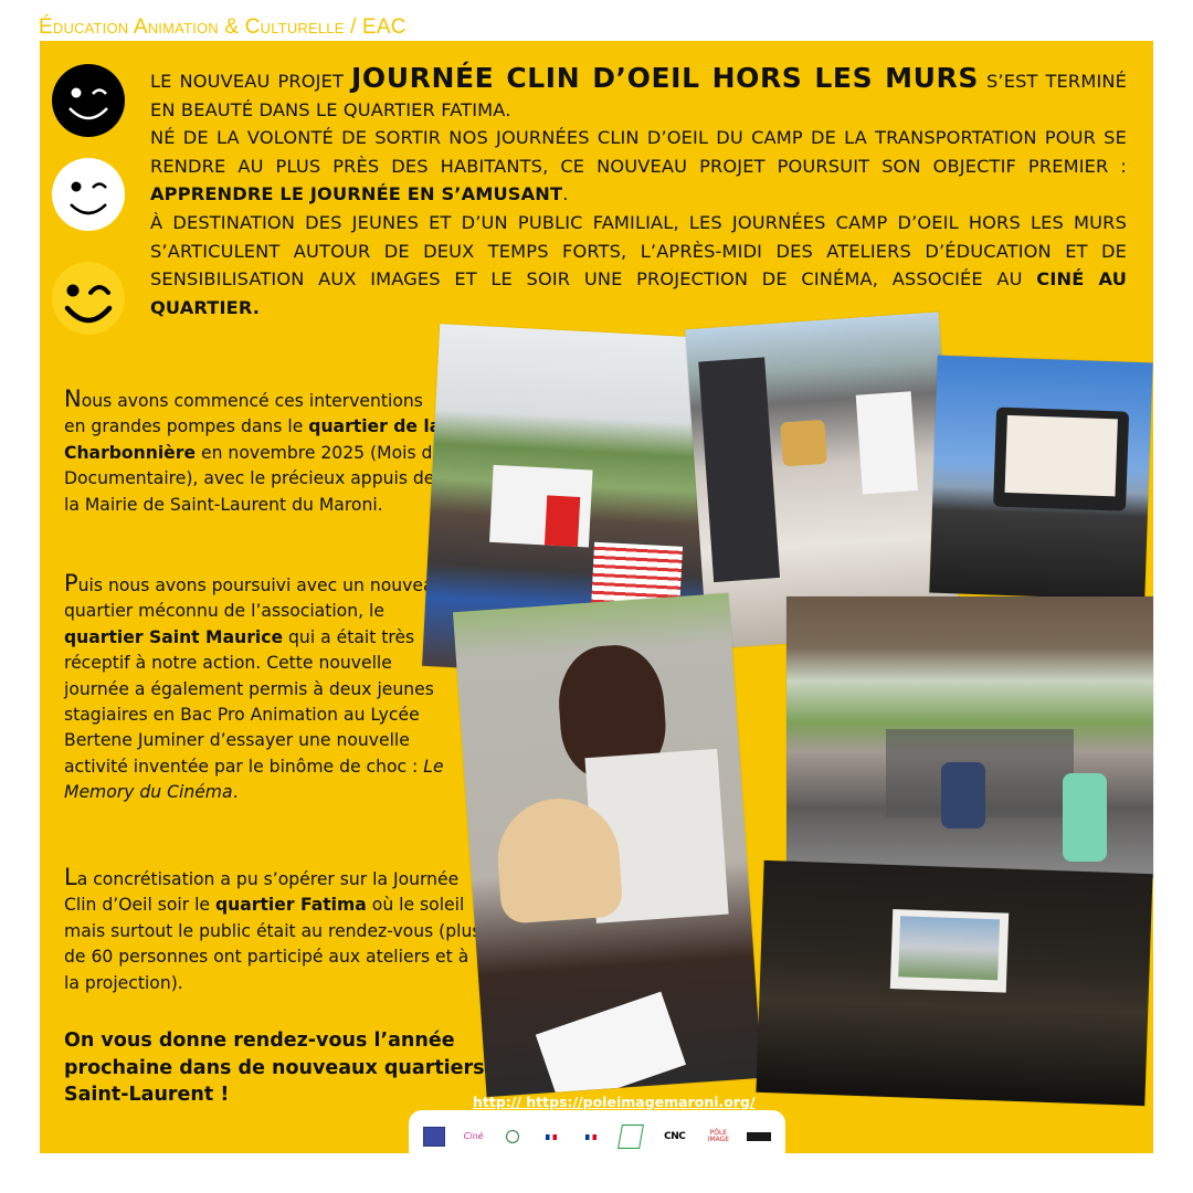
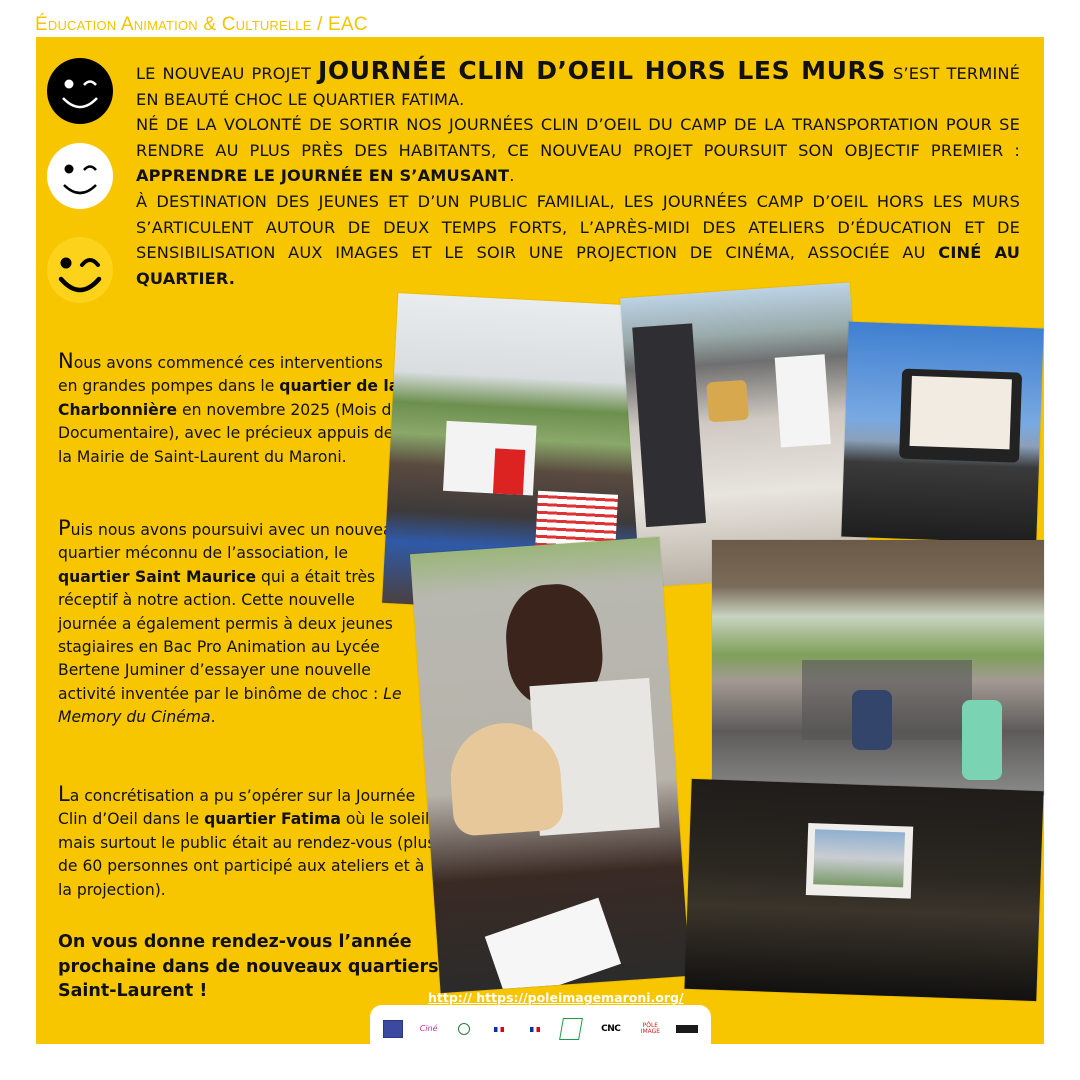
  Éducation Animation & Culturelle / EAC
- LE NOUVEAU PROJET JOURNÉE CLIN D’OEIL HORS LES MURS S’EST TERMINÉ EN BEAUTÉ DANS LE QUARTIER FATIMA.
+ LE NOUVEAU PROJET JOURNÉE CLIN D’OEIL HORS LES MURS S’EST TERMINÉ EN BEAUTÉ CHOC LE QUARTIER FATIMA.
  NÉ DE LA VOLONTÉ DE SORTIR NOS JOURNÉES CLIN D’OEIL DU CAMP DE LA TRANSPORTATION POUR SE RENDRE AU PLUS PRÈS DES HABITANTS, CE NOUVEAU PROJET POURSUIT SON OBJECTIF PREMIER : APPRENDRE LE JOURNÉE EN S’AMUSANT.
  À DESTINATION DES JEUNES ET D’UN PUBLIC FAMILIAL, LES JOURNÉES CAMP D’OEIL HORS LES MURS S’ARTICULENT AUTOUR DE DEUX TEMPS FORTS, L’APRÈS-MIDI DES ATELIERS D’ÉDUCATION ET DE SENSIBILISATION AUX IMAGES ET LE SOIR UNE PROJECTION DE CINÉMA, ASSOCIÉE AU CINÉ AU QUARTIER.
  Nous avons commencé ces interventions en grandes pompes dans le quartier de l Charbonnière en novembre 2025 (Mois d Documentaire), avec le précieux appuis de la Mairie de Saint-Laurent du Maroni.
  Puis nous avons poursuivi avec un nouve quartier méconnu de l’association, le quartier Saint Maurice qui a était très réceptif à notre action. Cette nouvelle journée a également permis à deux jeunes stagiaires en Bac Pro Animation au Lycée Bertene Juminer d’essayer une nouvelle activité inventée par le binôme de choc : Le Memory du Cinéma.
- La concrétisation a pu s’opérer sur la Journée Clin d’Oeil soir le quartier Fatima où le soleil mais surtout le public était au rendez-vous (plu de 60 personnes ont participé aux ateliers et à la projection).
+ La concrétisation a pu s’opérer sur la Journée Clin d’Oeil dans le quartier Fatima où le soleil mais surtout le public était au rendez-vous (plu de 60 personnes ont participé aux ateliers et à la projection).
  On vous donne rendez-vous l’année prochaine dans de nouveaux quartiers Saint-Laurent !
  http:// https://poleimagemaroni.org/
  Ciné
  CNC
